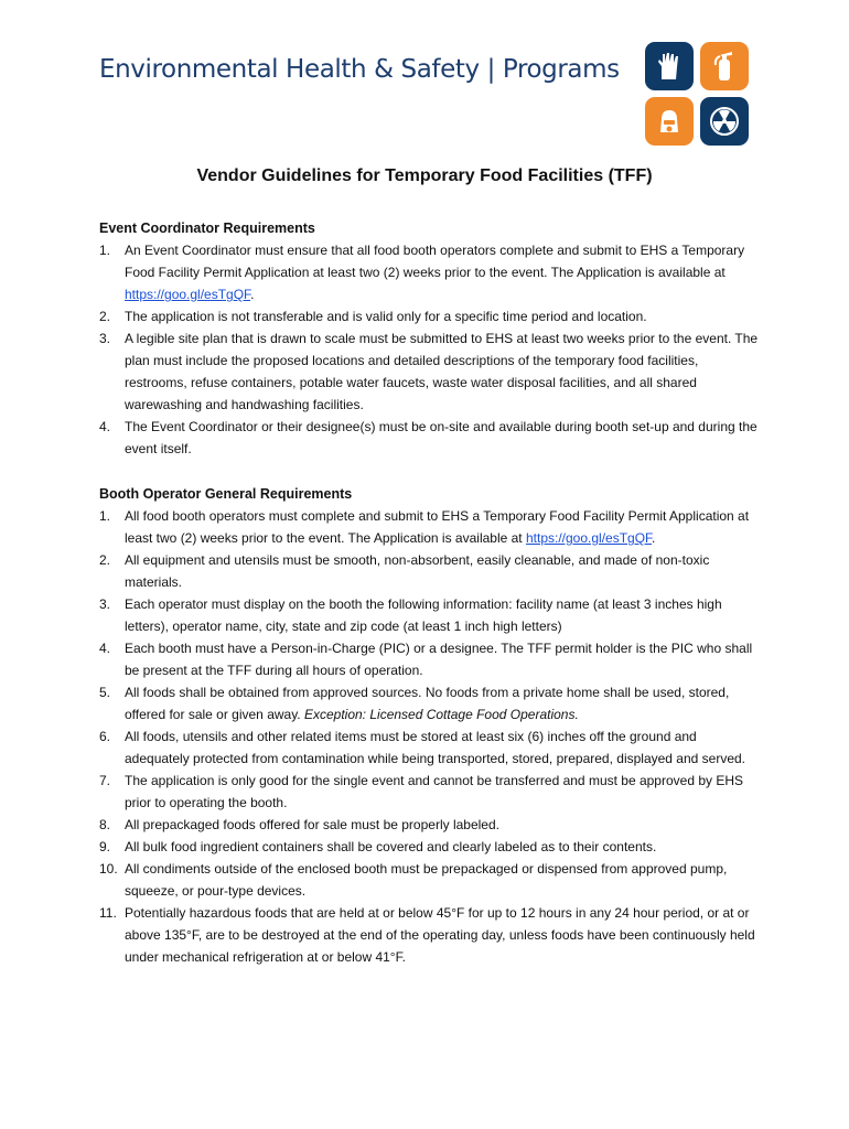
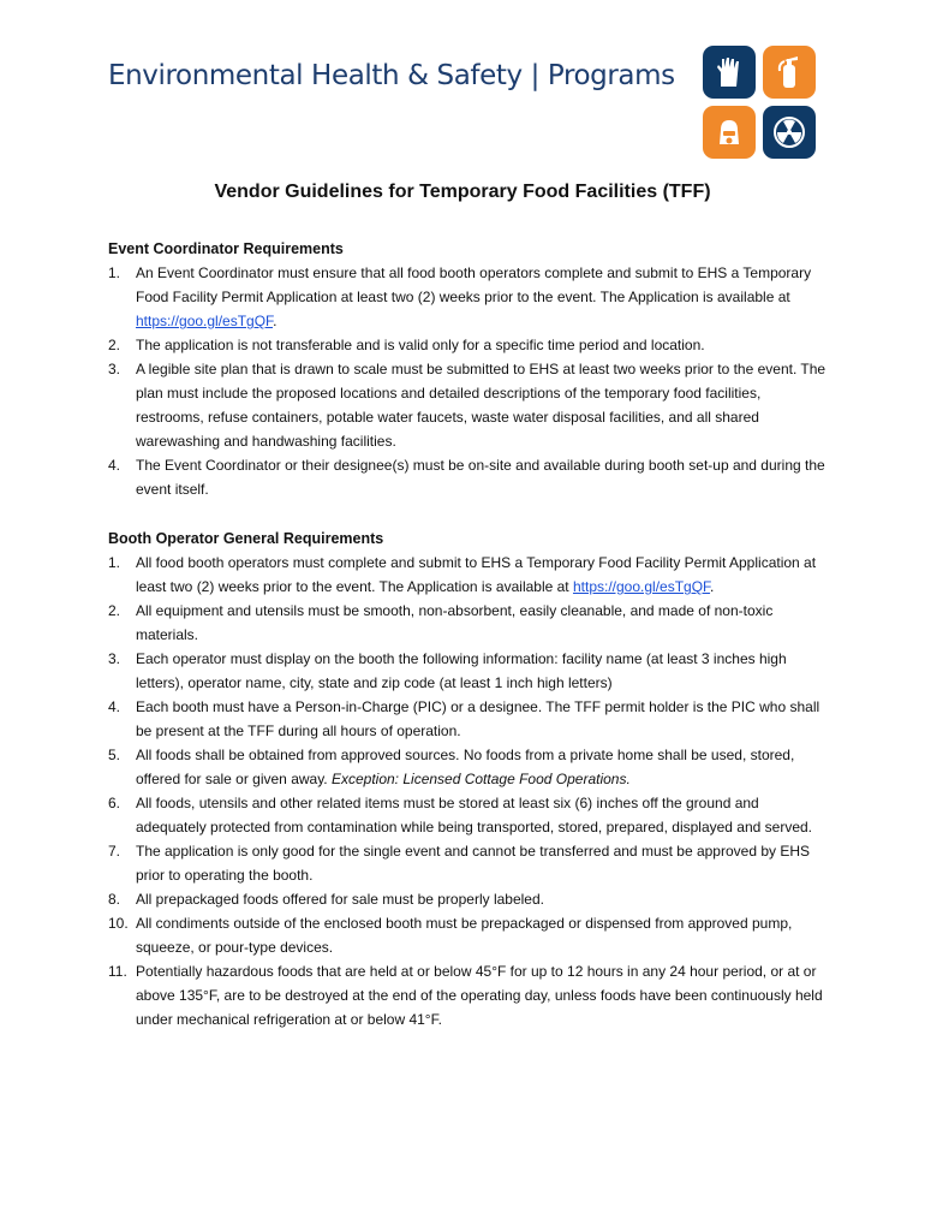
  Environmental Health & Safety | Programs
  Vendor Guidelines for Temporary Food Facilities (TFF)
  Event Coordinator Requirements
  1.
  An Event Coordinator must ensure that all food booth operators complete and submit to EHS a Temporary Food Facility Permit Application at least two (2) weeks prior to the event. The Application is available at https://goo.gl/esTgQF.
  2.
  The application is not transferable and is valid only for a specific time period and location.
  3.
  A legible site plan that is drawn to scale must be submitted to EHS at least two weeks prior to the event. The plan must include the proposed locations and detailed descriptions of the temporary food facilities, restrooms, refuse containers, potable water faucets, waste water disposal facilities, and all shared warewashing and handwashing facilities.
  4.
  The Event Coordinator or their designee(s) must be on-site and available during booth set-up and during the event itself.
  Booth Operator General Requirements
  1.
  All food booth operators must complete and submit to EHS a Temporary Food Facility Permit Application at least two (2) weeks prior to the event. The Application is available at https://goo.gl/esTgQF.
  2.
  All equipment and utensils must be smooth, non-absorbent, easily cleanable, and made of non-toxic materials.
  3.
  Each operator must display on the booth the following information: facility name (at least 3 inches high letters), operator name, city, state and zip code (at least 1 inch high letters)
  4.
  Each booth must have a Person-in-Charge (PIC) or a designee. The TFF permit holder is the PIC who shall be present at the TFF during all hours of operation.
  5.
  All foods shall be obtained from approved sources. No foods from a private home shall be used, stored, offered for sale or given away. Exception: Licensed Cottage Food Operations.
  6.
  All foods, utensils and other related items must be stored at least six (6) inches off the ground and adequately protected from contamination while being transported, stored, prepared, displayed and served.
  7.
  The application is only good for the single event and cannot be transferred and must be approved by EHS prior to operating the booth.
  8.
  All prepackaged foods offered for sale must be properly labeled.
- 9.
- All bulk food ingredient containers shall be covered and clearly labeled as to their contents.
  10.
  All condiments outside of the enclosed booth must be prepackaged or dispensed from approved pump, squeeze, or pour-type devices.
  11.
  Potentially hazardous foods that are held at or below 45°F for up to 12 hours in any 24 hour period, or at or above 135°F, are to be destroyed at the end of the operating day, unless foods have been continuously held under mechanical refrigeration at or below 41°F.
